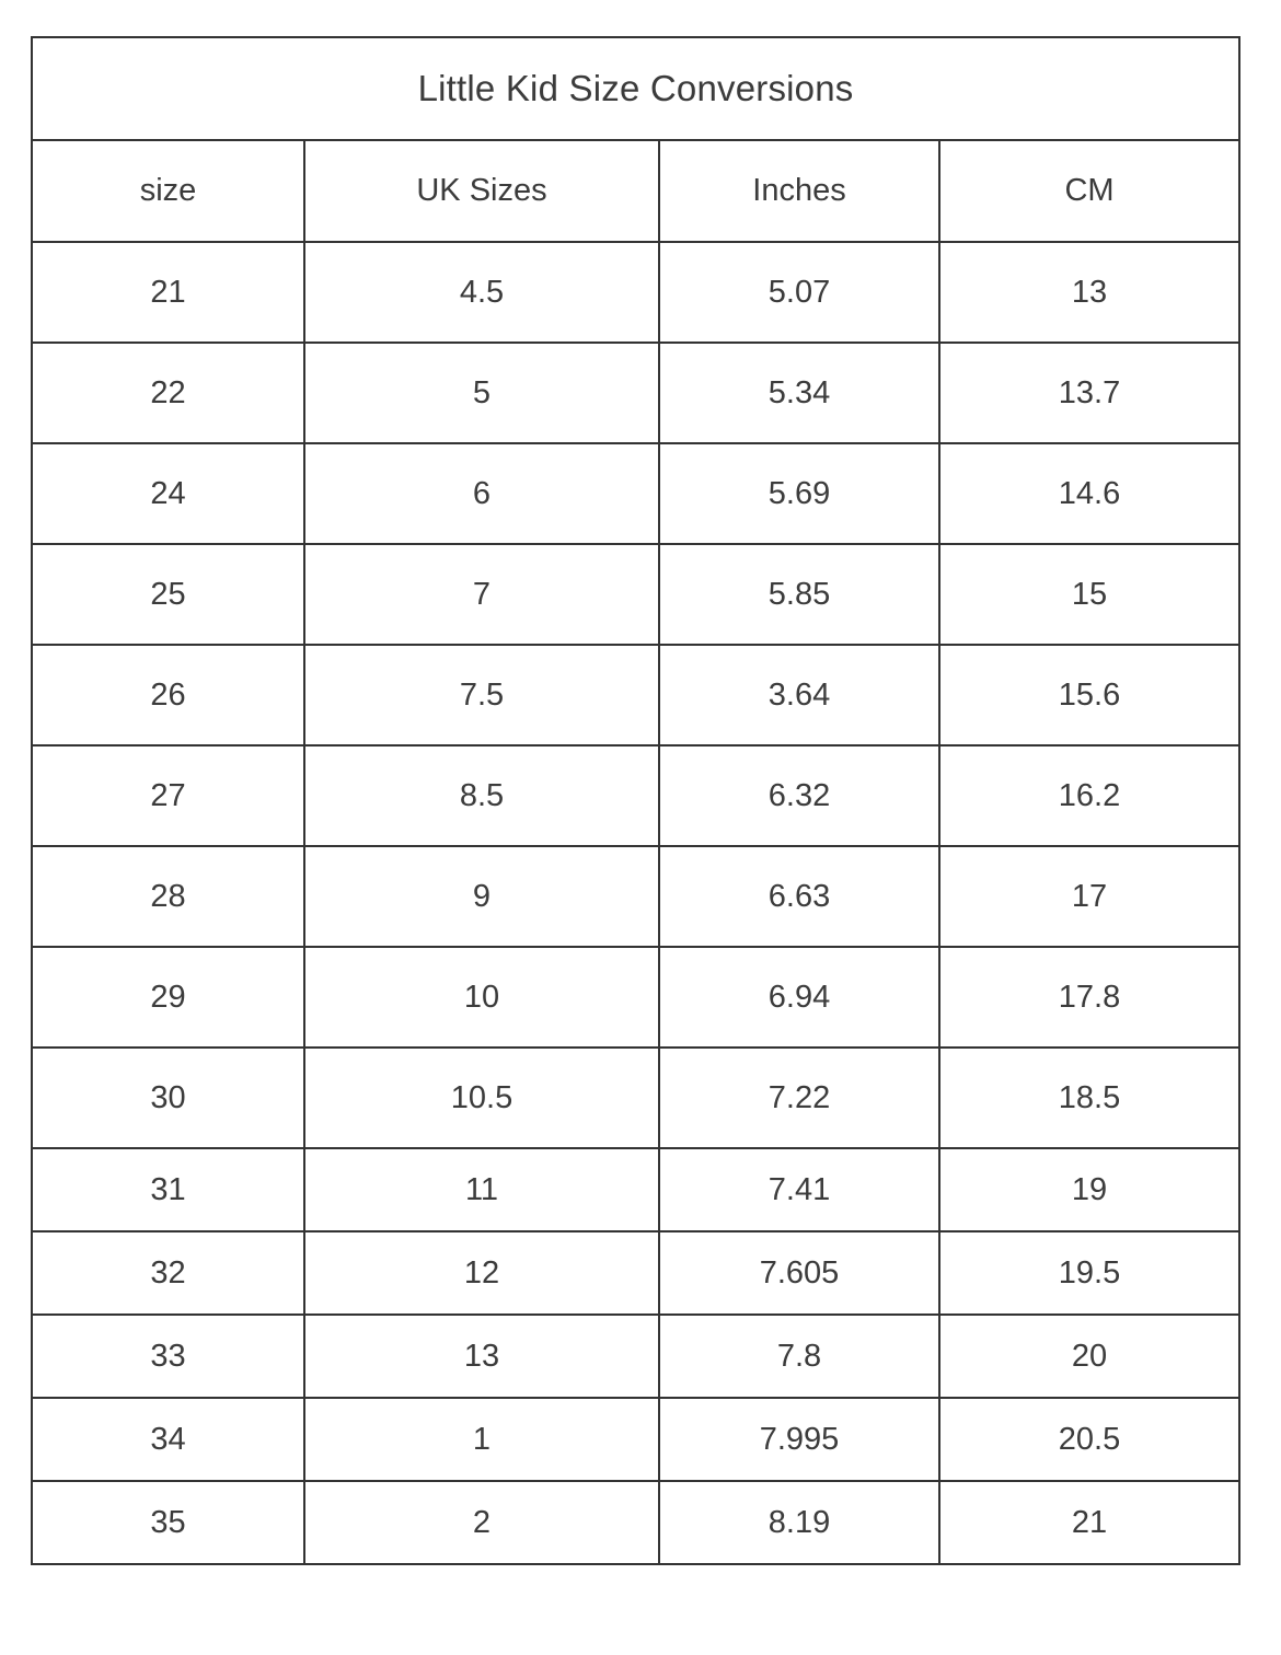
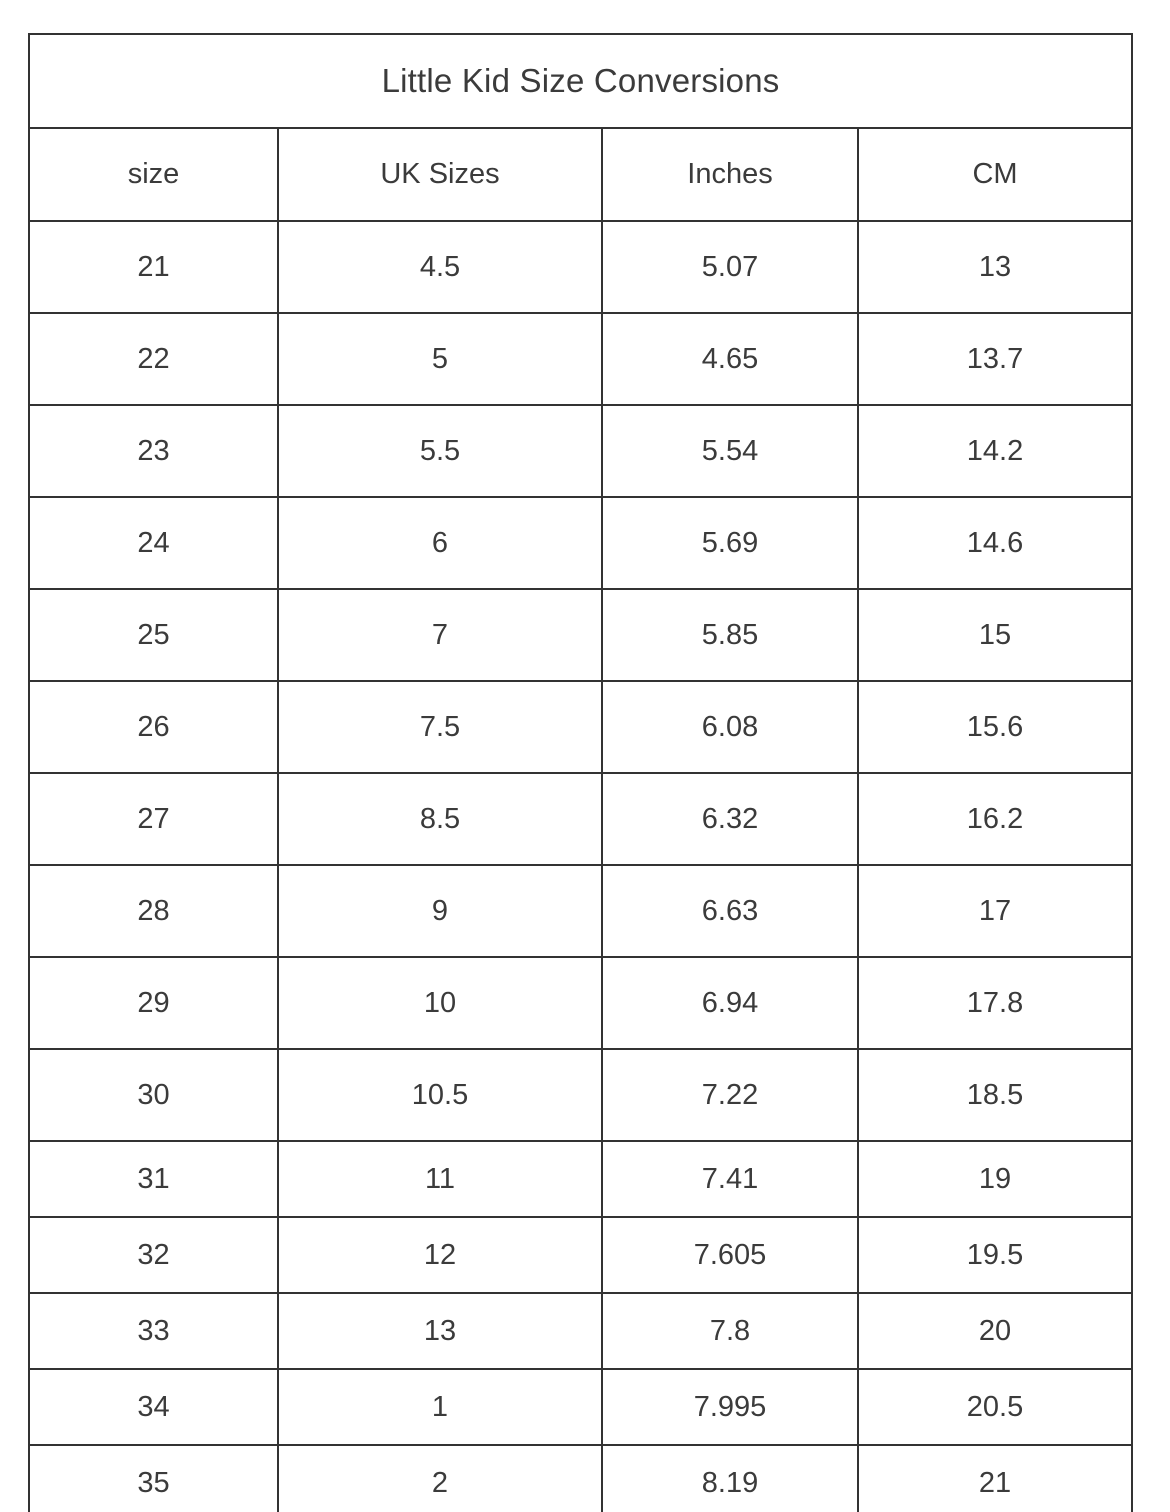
  Little Kid Size Conversions
  size	UK Sizes	Inches	CM
  21	4.5	5.07	13
- 22	5	5.34	13.7
+ 22	5	4.65	13.7
+ 23	5.5	5.54	14.2
  24	6	5.69	14.6
  25	7	5.85	15
- 26	7.5	3.64	15.6
+ 26	7.5	6.08	15.6
  27	8.5	6.32	16.2
  28	9	6.63	17
  29	10	6.94	17.8
  30	10.5	7.22	18.5
  31	11	7.41	19
  32	12	7.605	19.5
  33	13	7.8	20
  34	1	7.995	20.5
  35	2	8.19	21
